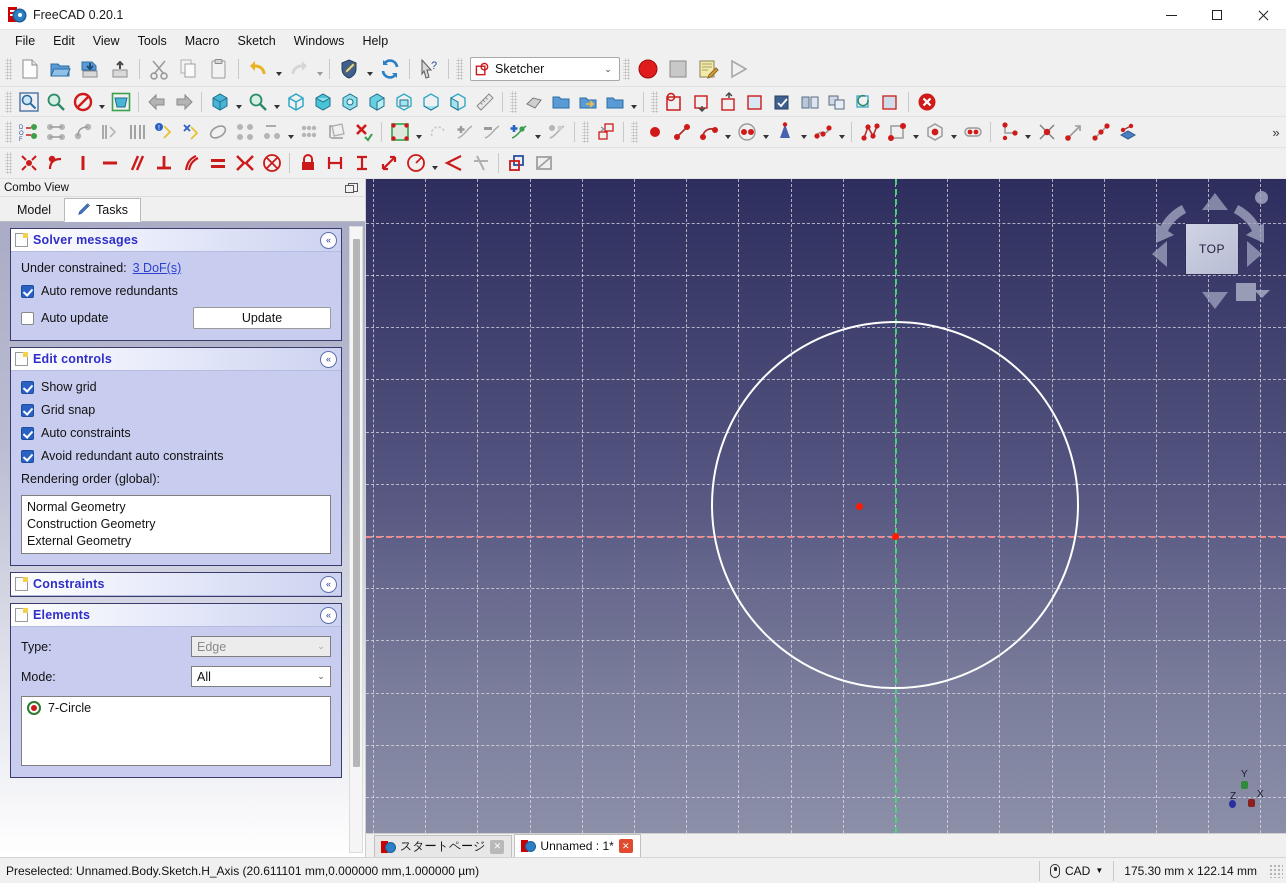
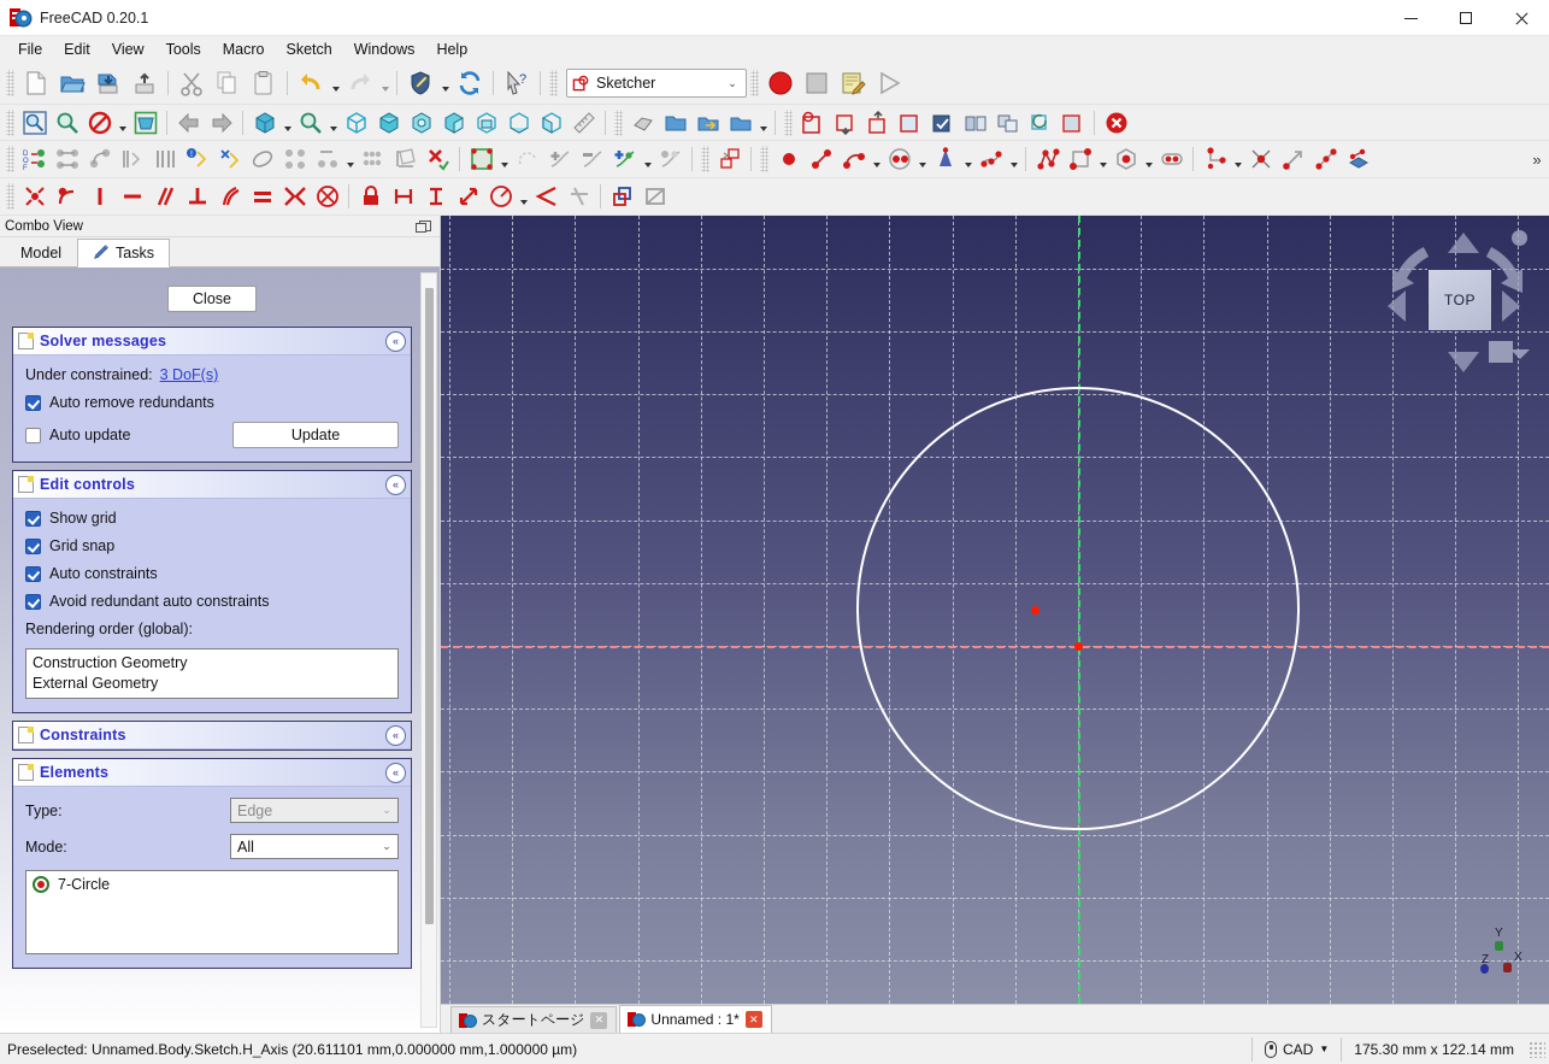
  FreeCAD 0.20.1
  File
  Edit
  View
  Tools
  Macro
  Sketch
  Windows
  Help
  ?
  Sketcher
  ⌄
  »
  Combo View
  Model
  Tasks
+ Close
  Solver messages
  «
  Under constrained:
  3 DoF(s)
  Auto remove redundants
  Auto update
  Update
  Edit controls
  «
  Show grid
  Grid snap
  Auto constraints
  Avoid redundant auto constraints
  Rendering order (global):
- Normal Geometry
  Construction Geometry
  External Geometry
  Constraints
  «
  Elements
  «
  Type:
  Edge
  ⌄
  Mode:
  All
  ⌄
  7-Circle
  TOP
  Y
  X
  Z
  スタートページ
  ✕
  Unnamed : 1*
  ✕
  Preselected: Unnamed.Body.Sketch.H_Axis (20.611101 mm,0.000000 mm,1.000000 µm)
  CAD
  ▼
  175.30 mm x 122.14 mm
